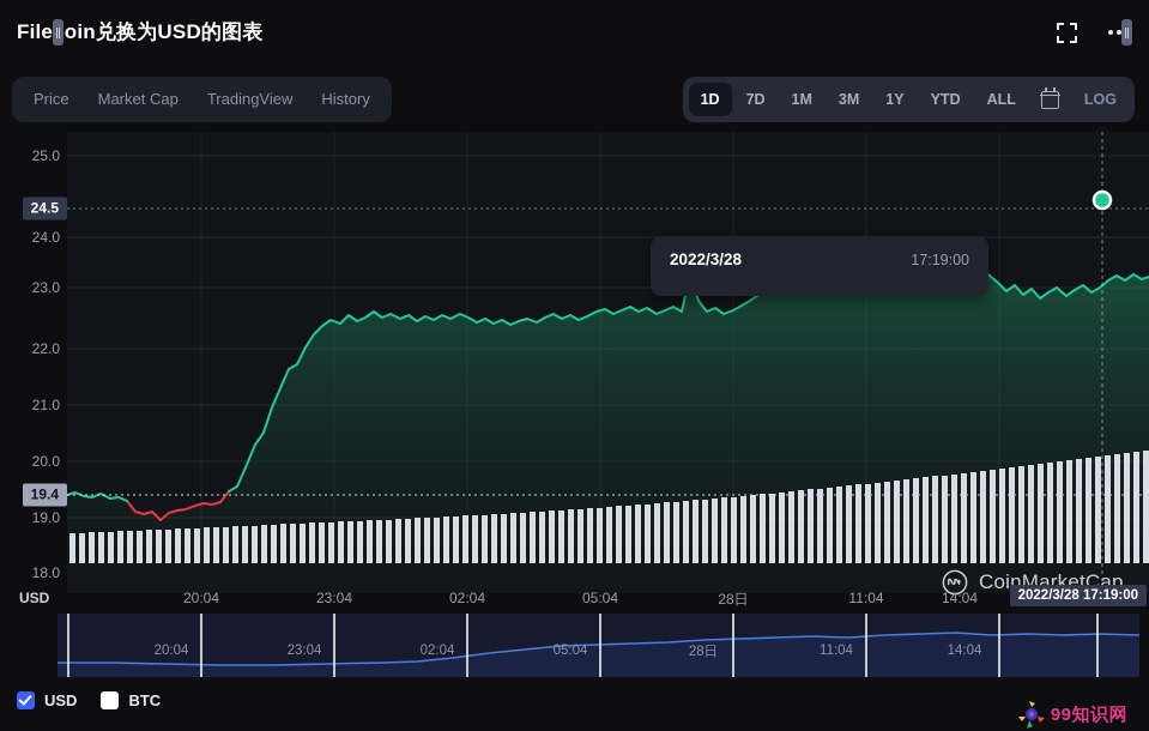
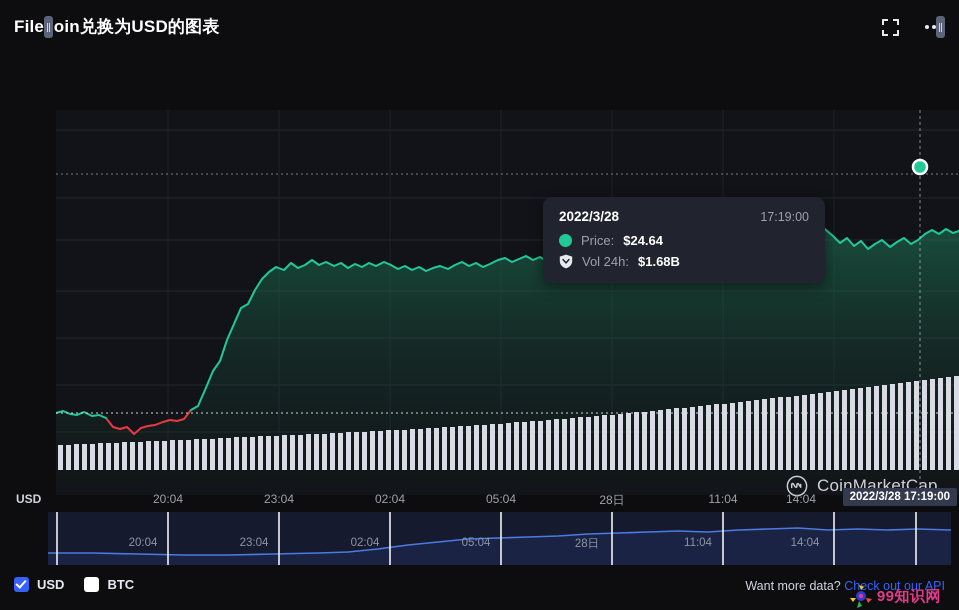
  Fileoin兑换为USD的图表
- Price
- Market Cap
- TradingView
- History
- 1D
- 7D
- 1M
- 3M
- 1Y
- YTD
- ALL
- LOG
- 25.0
- 24.5
- 24.0
- 23.0
- 22.0
- 21.0
- 20.0
- 19.4
- 19.0
- 18.0
  CoinMarketCap
  2022/3/28
  17:19:00
+ Price:
+ $24.64
+ Vol 24h:
+ $1.68B
  USD
  20:04
  23:04
  02:04
  05:04
  28日
  11:04
  14:04
  2022/3/28 17:19:00
  20:04
  23:04
  02:04
  05:04
  28日
  11:04
  14:04
  USD
  BTC
+ Want more data? Check out our API
  99知识网
